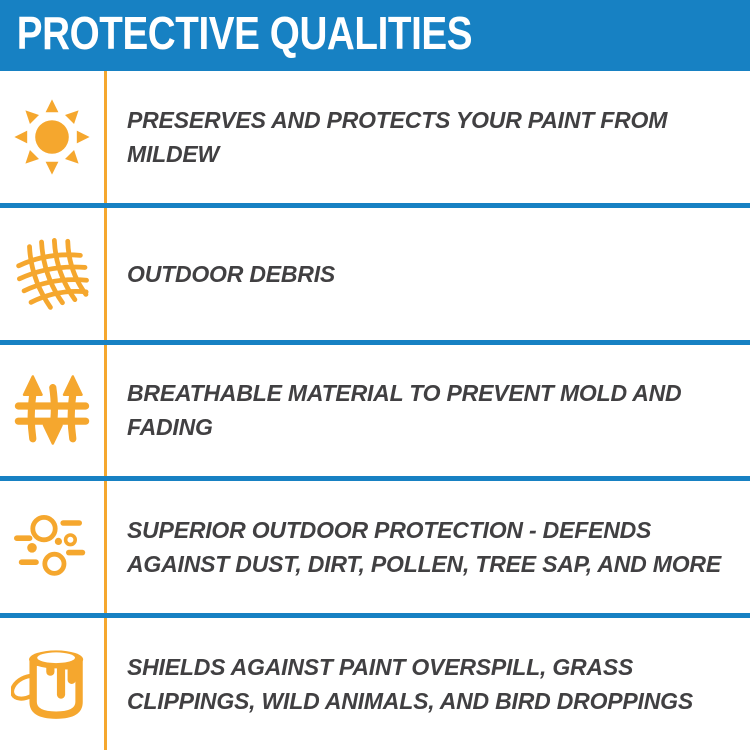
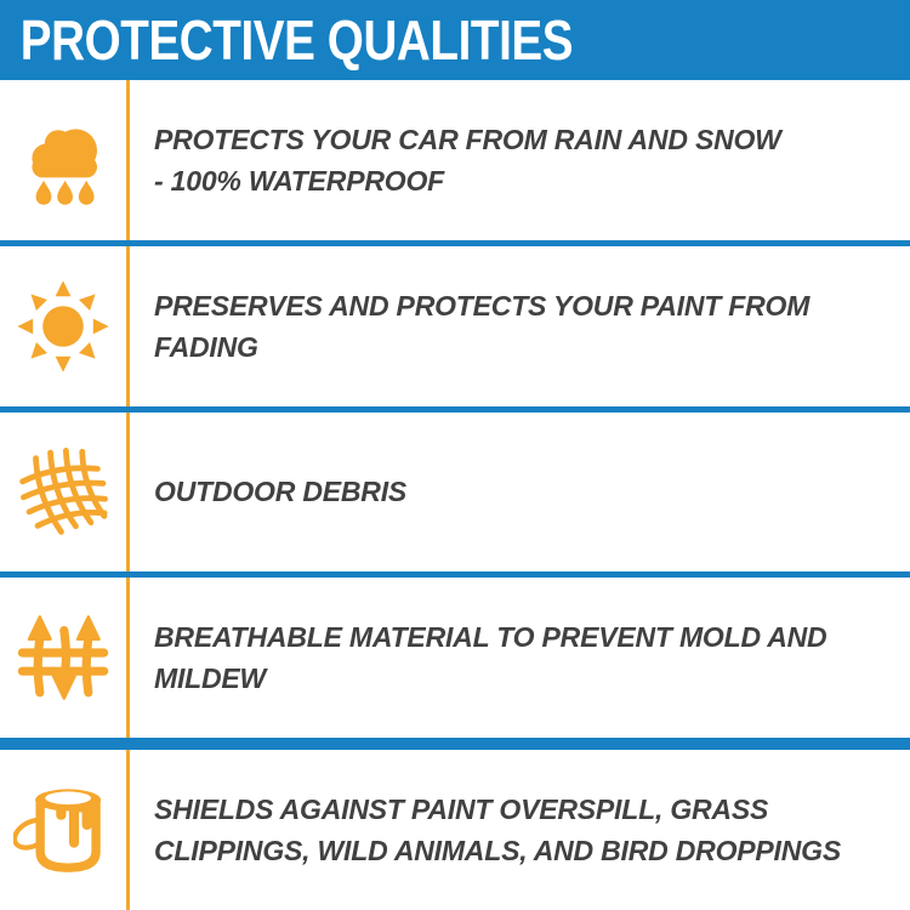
  PROTECTIVE QUALITIES
+ PROTECTS YOUR CAR FROM RAIN AND SNOW
+ - 100% WATERPROOF
  PRESERVES AND PROTECTS YOUR PAINT FROM
- MILDEW
+ FADING
  OUTDOOR DEBRIS
  BREATHABLE MATERIAL TO PREVENT MOLD AND
- FADING
+ MILDEW
- SUPERIOR OUTDOOR PROTECTION - DEFENDS
- AGAINST DUST, DIRT, POLLEN, TREE SAP, AND MORE
  SHIELDS AGAINST PAINT OVERSPILL, GRASS
  CLIPPINGS, WILD ANIMALS, AND BIRD DROPPINGS
